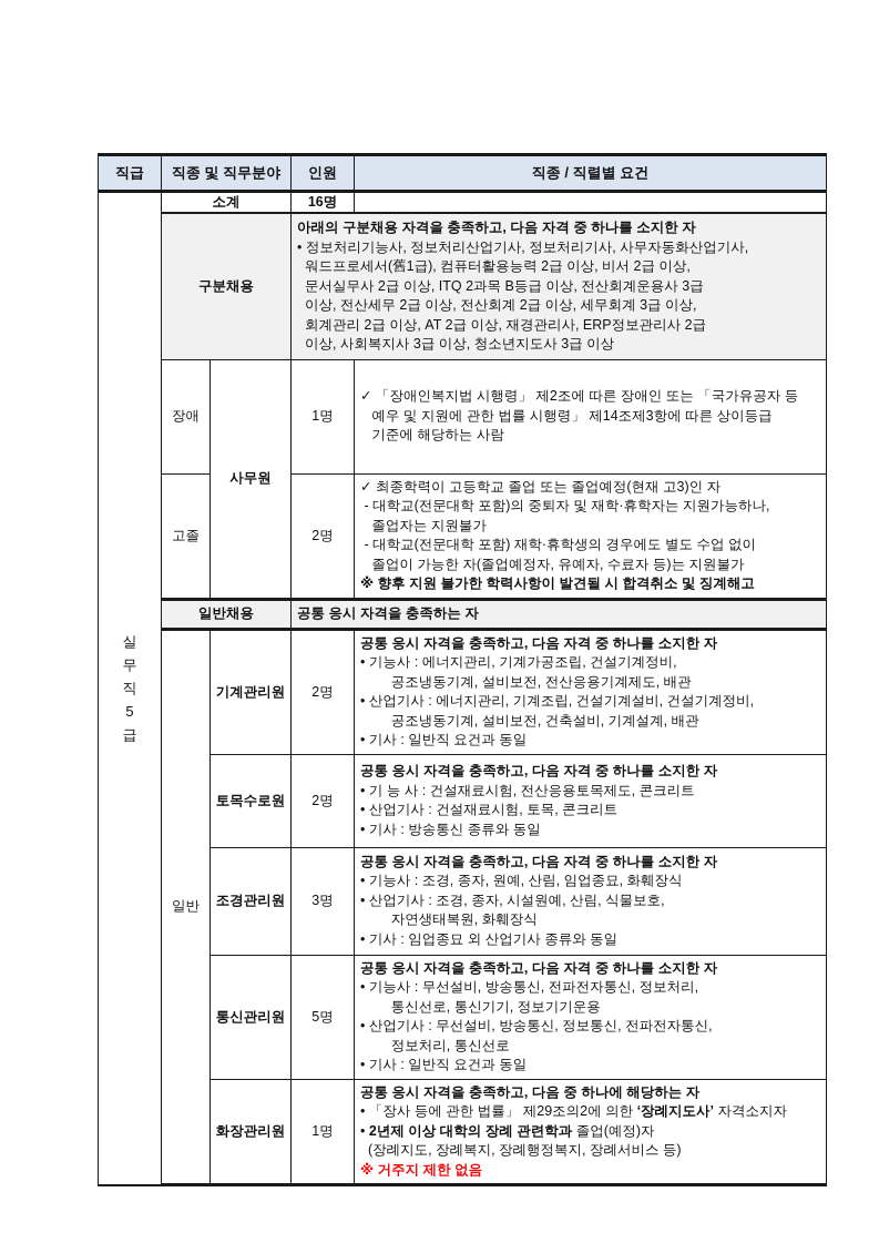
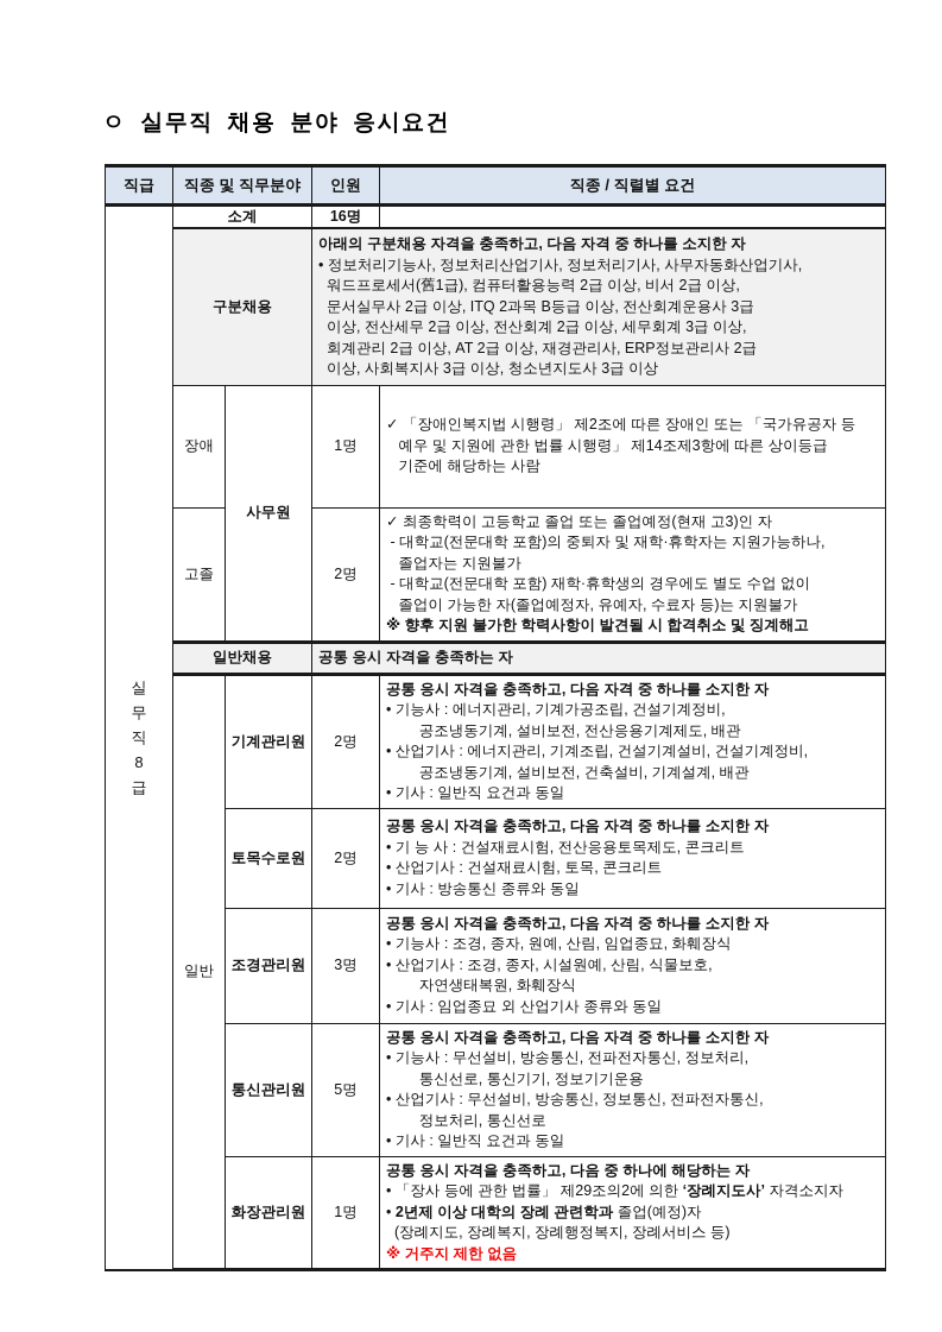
+ ㅇ 실무직 채용 분야 응시요건
  직급	직종 및 직무분야	인원	직종 / 직렬별 요건
- 실무직5급	소계	16명
+ 실무직8급	소계	16명
  구분채용	아래의 구분채용 자격을 충족하고, 다음 자격 중 하나를 소지한 자• 정보처리기능사, 정보처리산업기사, 정보처리기사, 사무자동화산업기사, 워드프로세서(舊1급), 컴퓨터활용능력 2급 이상, 비서 2급 이상, 문서실무사 2급 이상, ITQ 2과목 B등급 이상, 전산회계운용사 3급 이상, 전산세무 2급 이상, 전산회계 2급 이상, 세무회계 3급 이상, 회계관리 2급 이상, AT 2급 이상, 재경관리사, ERP정보관리사 2급 이상, 사회복지사 3급 이상, 청소년지도사 3급 이상
  장애	사무원	1명	✓ 「장애인복지법 시행령」 제2조에 따른 장애인 또는 「국가유공자 등 예우 및 지원에 관한 법률 시행령」 제14조제3항에 따른 상이등급 기준에 해당하는 사람
  고졸	2명	✓ 최종학력이 고등학교 졸업 또는 졸업예정(현재 고3)인 자 - 대학교(전문대학 포함)의 중퇴자 및 재학·휴학자는 지원가능하나, 졸업자는 지원불가 - 대학교(전문대학 포함) 재학·휴학생의 경우에도 별도 수업 없이 졸업이 가능한 자(졸업예정자, 유예자, 수료자 등)는 지원불가※ 향후 지원 불가한 학력사항이 발견될 시 합격취소 및 징계해고
  일반채용	공통 응시 자격을 충족하는 자
  일반	기계관리원	2명	공통 응시 자격을 충족하고, 다음 자격 중 하나를 소지한 자• 기능사 : 에너지관리, 기계가공조립, 건설기계정비, 공조냉동기계, 설비보전, 전산응용기계제도, 배관• 산업기사 : 에너지관리, 기계조립, 건설기계설비, 건설기계정비, 공조냉동기계, 설비보전, 건축설비, 기계설계, 배관• 기사 : 일반직 요건과 동일
  토목수로원	2명	공통 응시 자격을 충족하고, 다음 자격 중 하나를 소지한 자• 기 능 사 : 건설재료시험, 전산응용토목제도, 콘크리트• 산업기사 : 건설재료시험, 토목, 콘크리트• 기사 : 방송통신 종류와 동일
  조경관리원	3명	공통 응시 자격을 충족하고, 다음 자격 중 하나를 소지한 자• 기능사 : 조경, 종자, 원예, 산림, 임업종묘, 화훼장식• 산업기사 : 조경, 종자, 시설원예, 산림, 식물보호, 자연생태복원, 화훼장식• 기사 : 임업종묘 외 산업기사 종류와 동일
  통신관리원	5명	공통 응시 자격을 충족하고, 다음 자격 중 하나를 소지한 자• 기능사 : 무선설비, 방송통신, 전파전자통신, 정보처리, 통신선로, 통신기기, 정보기기운용• 산업기사 : 무선설비, 방송통신, 정보통신, 전파전자통신, 정보처리, 통신선로• 기사 : 일반직 요건과 동일
  화장관리원	1명	공통 응시 자격을 충족하고, 다음 중 하나에 해당하는 자• 「장사 등에 관한 법률」 제29조의2에 의한 ‘장례지도사’ 자격소지자• 2년제 이상 대학의 장례 관련학과 졸업(예정)자 (장례지도, 장례복지, 장례행정복지, 장례서비스 등)※ 거주지 제한 없음
